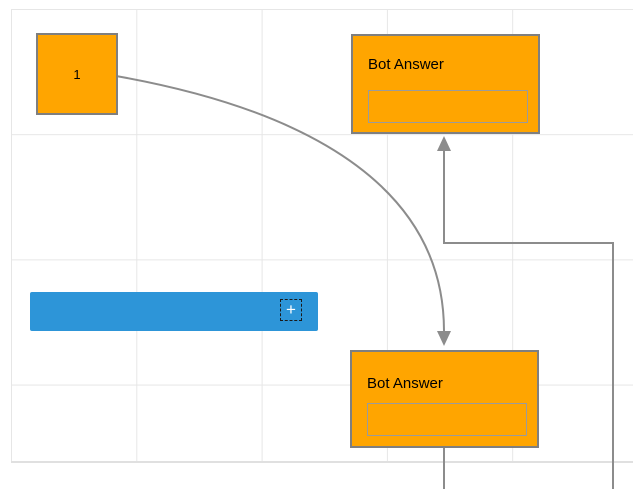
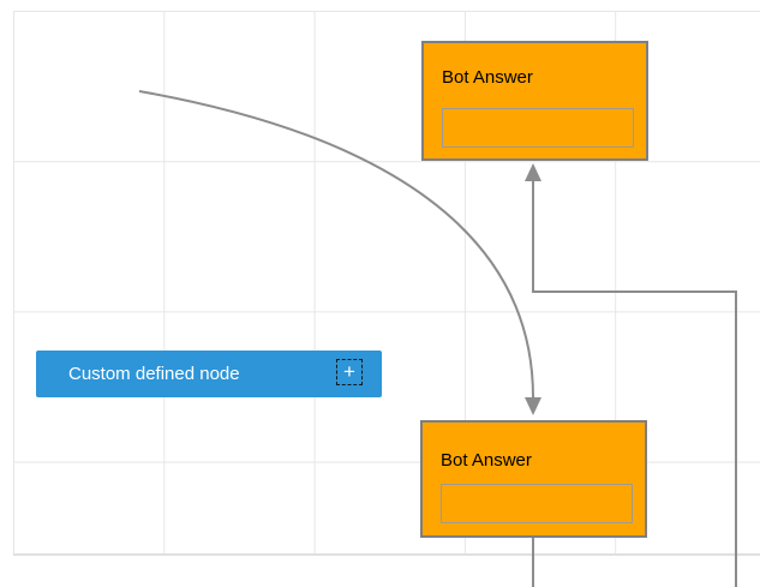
- 1
  Bot Answer
  Bot Answer
+ Custom defined node
  +
